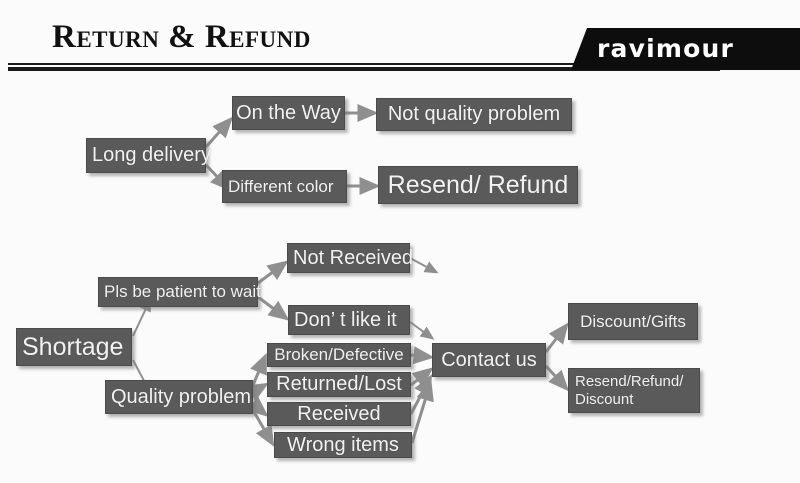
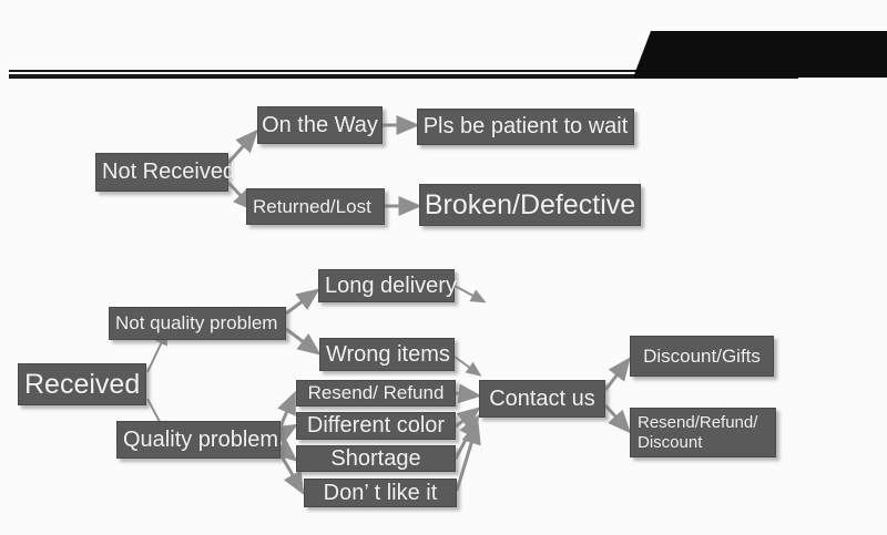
- Return & Refund
- ravimour
- Long delivery
+ Not Received
  On the Way
- Not quality problem
+ Pls be patient to wait
- Different color
+ Returned/Lost
- Resend/ Refund
+ Broken/Defective
- Shortage
+ Received
- Pls be patient to wait
+ Not quality problem
  Quality problem
- Not Received
+ Long delivery
- Don’ t like it
+ Wrong items
- Broken/Defective
+ Resend/ Refund
- Returned/Lost
+ Different color
- Received
+ Shortage
- Wrong items
+ Don’ t like it
  Contact us
  Discount/Gifts
  Resend/Refund/
  Discount
